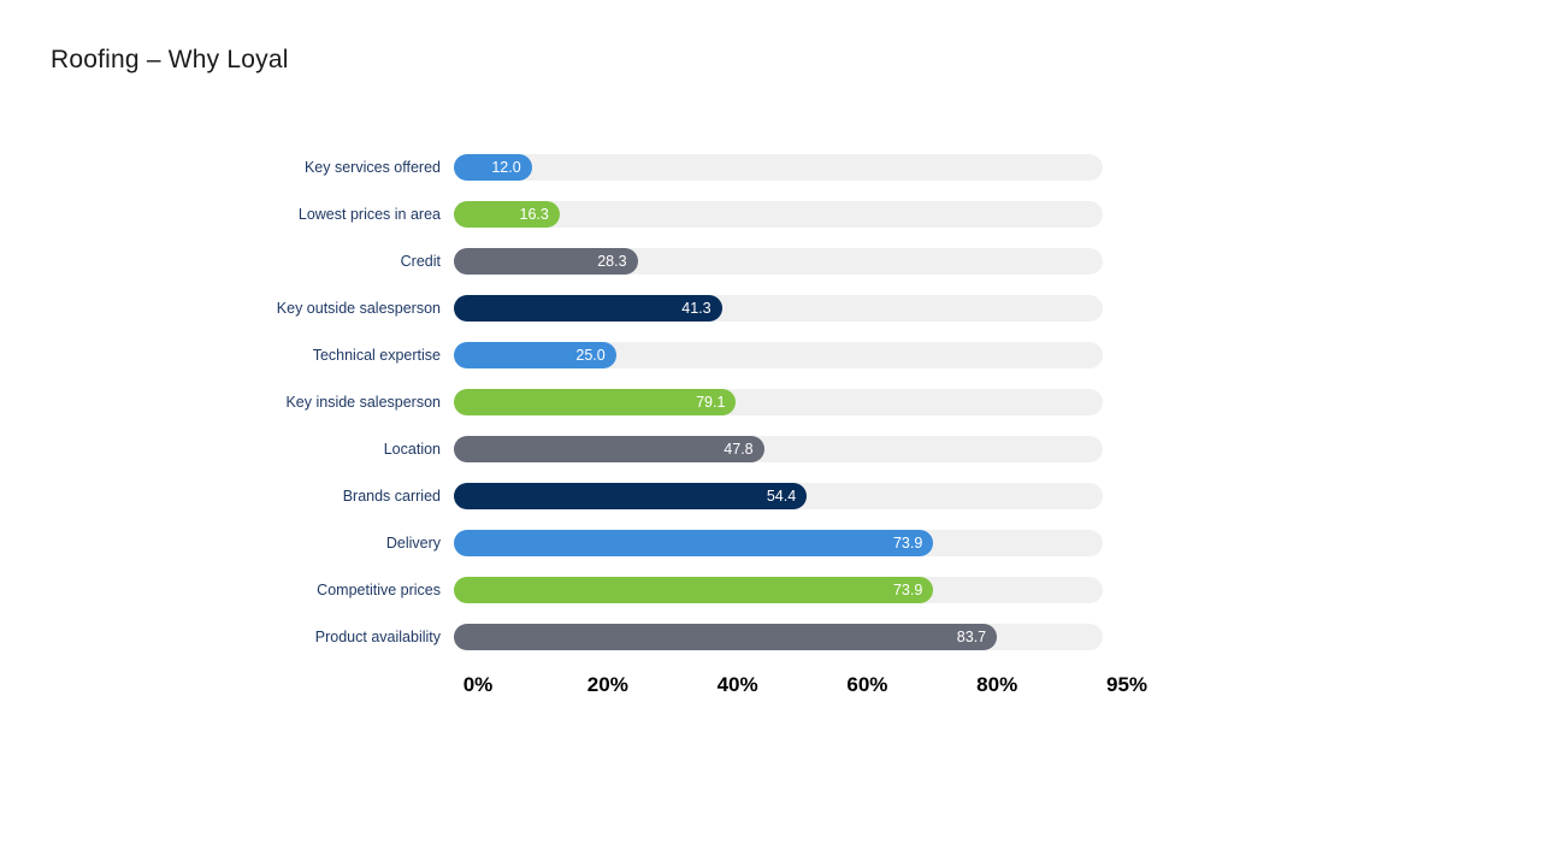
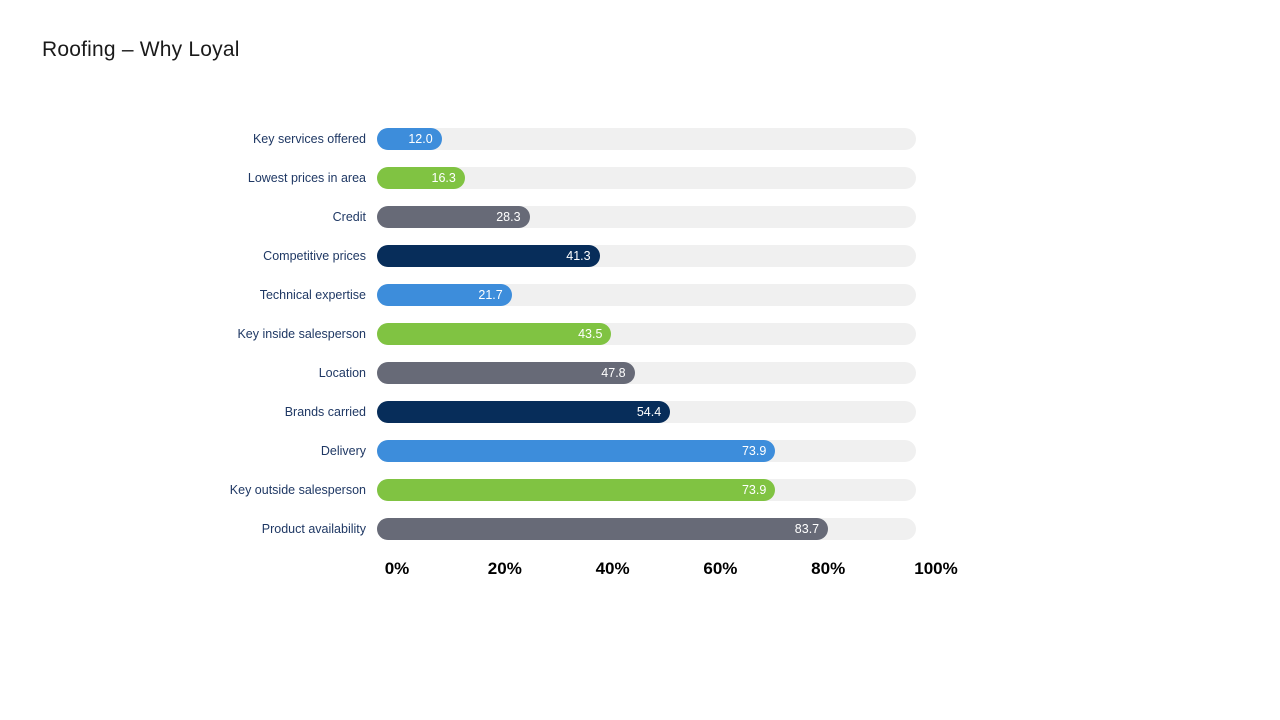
  Roofing – Why Loyal
  Key services offered
  12.0
  Lowest prices in area
  16.3
  Credit
  28.3
- Key outside salesperson
+ Competitive prices
  41.3
  Technical expertise
- 25.0
+ 21.7
  Key inside salesperson
- 79.1
+ 43.5
  Location
  47.8
  Brands carried
  54.4
  Delivery
  73.9
- Competitive prices
+ Key outside salesperson
  73.9
  Product availability
  83.7
  0%
  20%
  40%
  60%
  80%
- 95%
+ 100%
